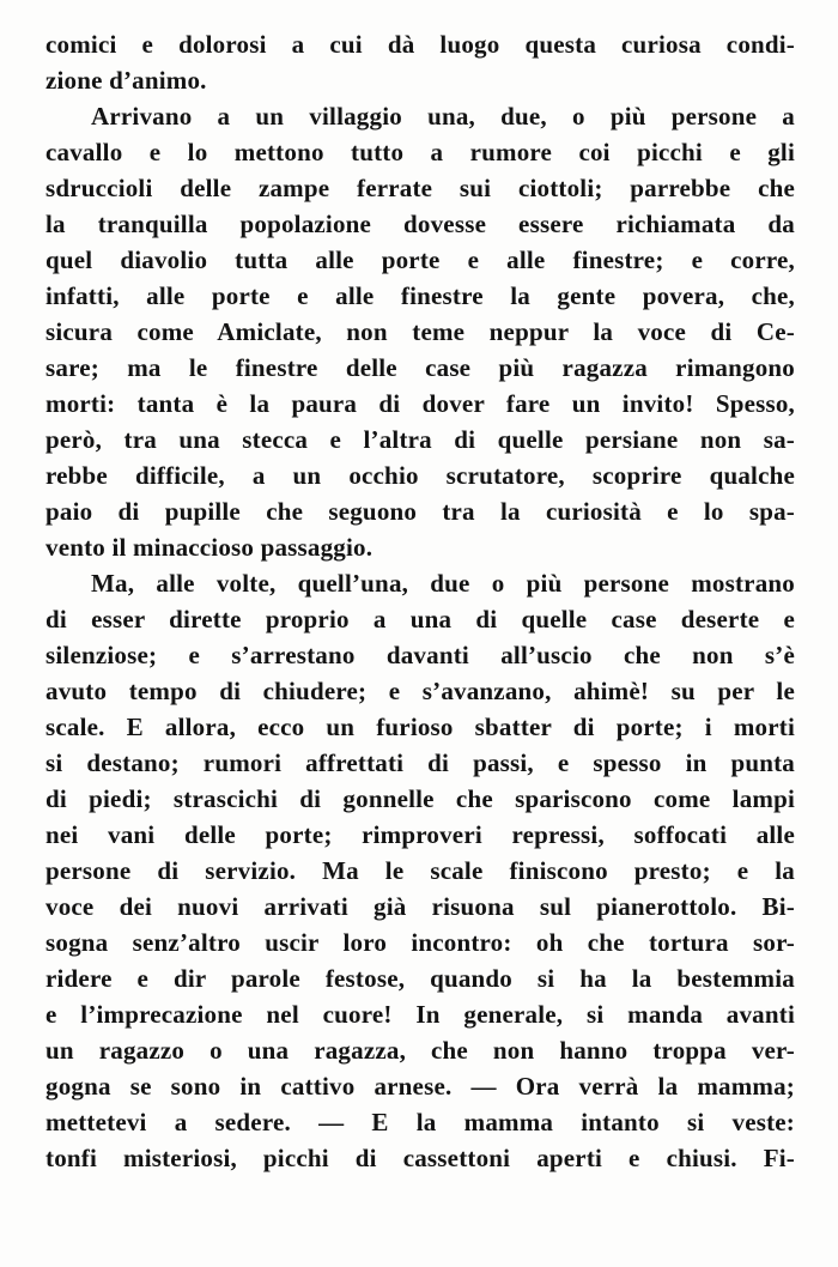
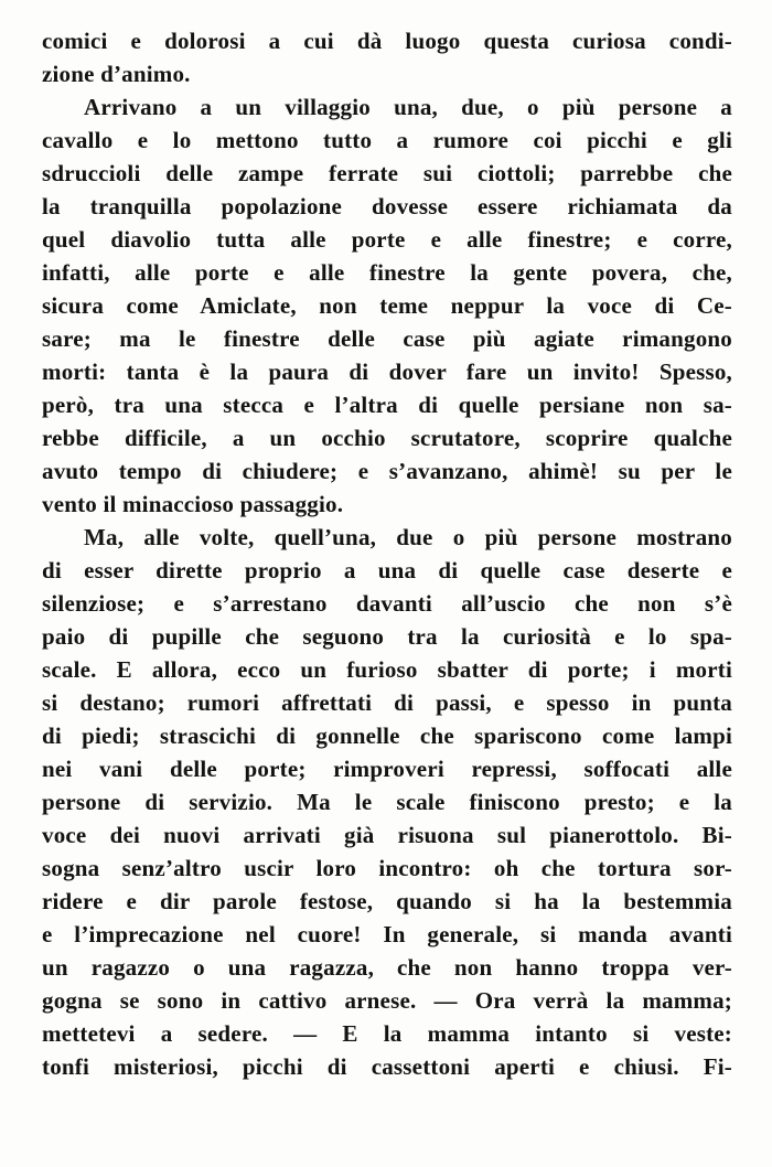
  comici e dolorosi a cui dà luogo questa curiosa condi-
  zione d’animo.
  Arrivano a un villaggio una, due, o più persone a
  cavallo e lo mettono tutto a rumore coi picchi e gli
  sdruccioli delle zampe ferrate sui ciottoli; parrebbe che
  la tranquilla popolazione dovesse essere richiamata da
  quel diavolio tutta alle porte e alle finestre; e corre,
  infatti, alle porte e alle finestre la gente povera, che,
  sicura come Amiclate, non teme neppur la voce di Ce-
- sare; ma le finestre delle case più ragazza rimangono
+ sare; ma le finestre delle case più agiate rimangono
  morti: tanta è la paura di dover fare un invito! Spesso,
  però, tra una stecca e l’altra di quelle persiane non sa-
  rebbe difficile, a un occhio scrutatore, scoprire qualche
- paio di pupille che seguono tra la curiosità e lo spa-
+ avuto tempo di chiudere; e s’avanzano, ahimè! su per le
  vento il minaccioso passaggio.
  Ma, alle volte, quell’una, due o più persone mostrano
  di esser dirette proprio a una di quelle case deserte e
  silenziose; e s’arrestano davanti all’uscio che non s’è
- avuto tempo di chiudere; e s’avanzano, ahimè! su per le
+ paio di pupille che seguono tra la curiosità e lo spa-
  scale. E allora, ecco un furioso sbatter di porte; i morti
  si destano; rumori affrettati di passi, e spesso in punta
  di piedi; strascichi di gonnelle che spariscono come lampi
  nei vani delle porte; rimproveri repressi, soffocati alle
  persone di servizio. Ma le scale finiscono presto; e la
  voce dei nuovi arrivati già risuona sul pianerottolo. Bi-
  sogna senz’altro uscir loro incontro: oh che tortura sor-
  ridere e dir parole festose, quando si ha la bestemmia
  e l’imprecazione nel cuore! In generale, si manda avanti
  un ragazzo o una ragazza, che non hanno troppa ver-
  gogna se sono in cattivo arnese. — Ora verrà la mamma;
  mettetevi a sedere. — E la mamma intanto si veste:
  tonfi misteriosi, picchi di cassettoni aperti e chiusi. Fi-
